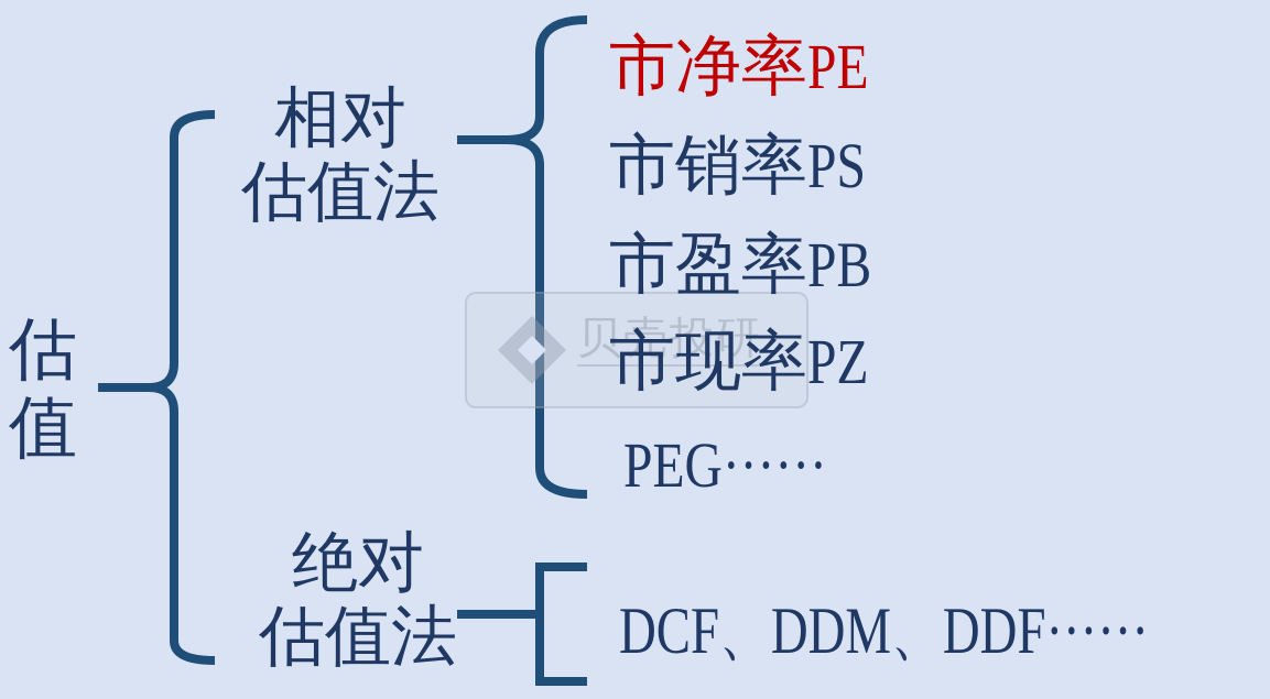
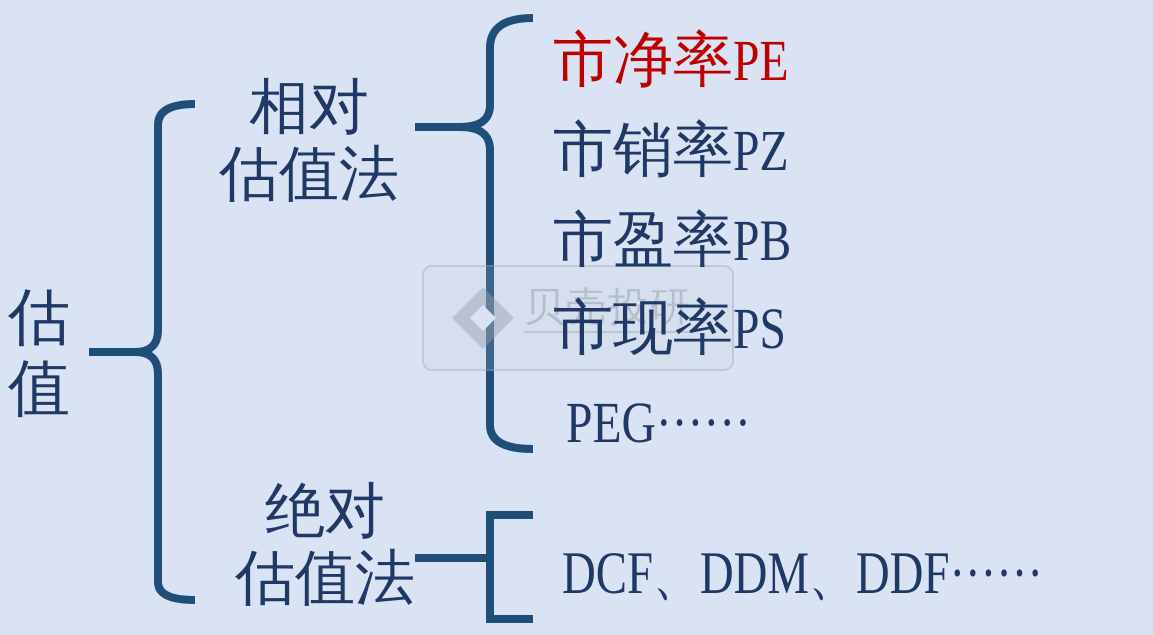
  贝壳投研
  估
  值
  相对
  估值法
  绝对
  估值法
  市净率PE
- 市销率PS
+ 市销率PZ
  市盈率PB
- 市现率PZ
+ 市现率PS
  PEG······
  DCF、DDM、DDF······
